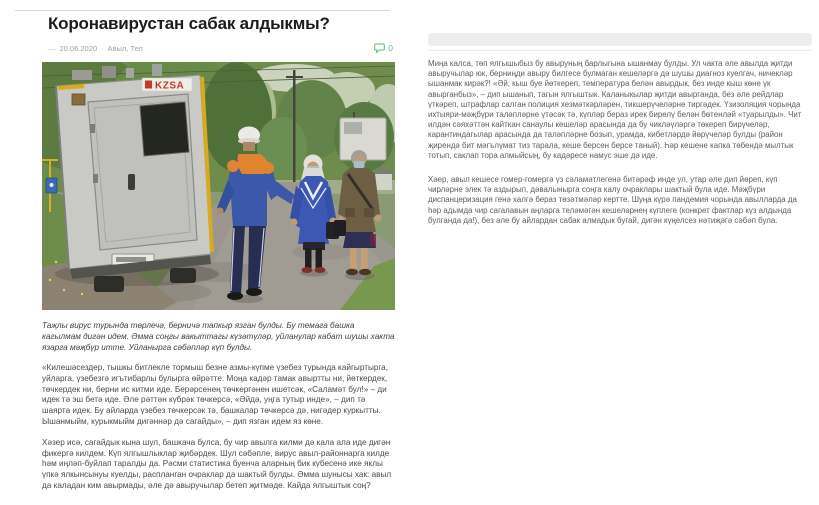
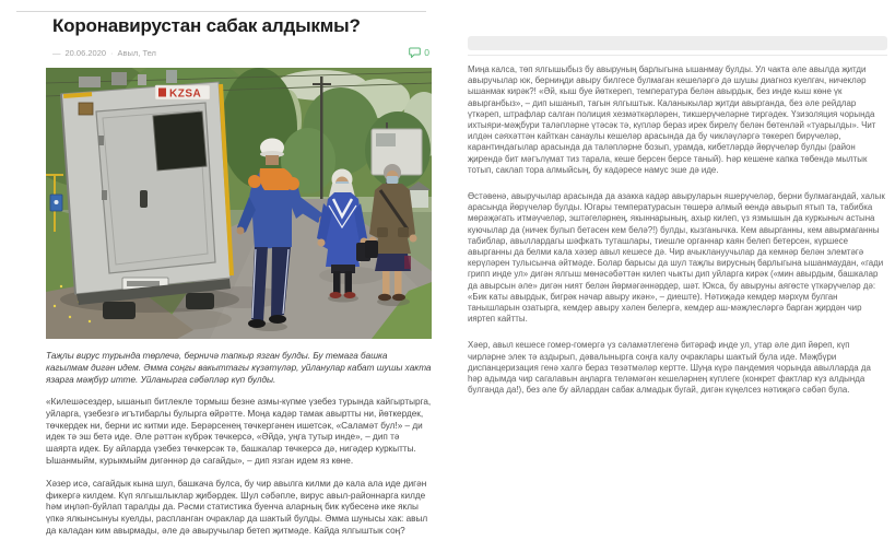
  Коронавирустан сабак алдыкмы?
  —
  20.06.2020
  Авыл, Тел
  0
  KZSA
  Таҗлы вирус турында төрлечә, берничә тапкыр язган булды. Бу темага башка кагылмам дигән идем. Әмма соңгы вакыттагы күзәтүләр, уйланулар кабат шушы хакта язарга мәҗбүр итте. Уйланырга сәбәпләр күп булды.
- «Килешәсездер, тышкы битлекле тормыш безне азмы-күпме үзебез турында кайгыртырга, уйларга, үзебезгә игътибарлы булырга өйрәтте. Моңа кадәр тамак авыртты ни, йөткердек, төчкердек ни, берни ис китми иде. Берәрсенең төчкергәнен ишетсәк, «Саламәт бул!» – ди идек тә эш бетә иде. Әле рәттән күбрәк төчкерсә, «Әйдә, уңга тутыр инде», – дип тә шаярта идек. Бу айларда үзебез төчкерсәк тә, башкалар төчкерсә дә, нигәдер куркытты. Ышанмыйм, курыкмыйм дигәннәр дә сагайды», – дип язган идем яз көне.
+ «Килешәсездер, ышанып битлекле тормыш безне азмы-күпме үзебез турында кайгыртырга, уйларга, үзебезгә игътибарлы булырга өйрәтте. Моңа кадәр тамак авыртты ни, йөткердек, төчкердек ни, берни ис китми иде. Берәрсенең төчкергәнен ишетсәк, «Саламәт бул!» – ди идек тә эш бетә иде. Әле рәттән күбрәк төчкерсә, «Әйдә, уңга тутыр инде», – дип тә шаярта идек. Бу айларда үзебез төчкерсәк тә, башкалар төчкерсә дә, нигәдер куркытты. Ышанмыйм, курыкмыйм дигәннәр дә сагайды», – дип язган идем яз көне.
  Хәзер исә, сагайдык кына шул, башкача булса, бу чир авылга килми дә кала ала иде дигән фикергә килдем. Күп ялгышлыклар җибәрдек. Шул сәбәпле, вирус авыл-районнарга килде һәм иңләп-буйлап таралды да. Рәсми статистика буенча аларның бик күбесенә ике яклы үпкә ялкынсынуы куелды, распланган очраклар да шактый булды. Әмма шунысы хак: авыл да каладан ким авырмады, әле дә авыручылар бетеп җитмәде. Кайда ялгыштык соң?
  Миңа калса, төп ялгышыбыз бу авыруның барлыгына ышанмау булды. Ул чакта әле авылда җитди авыручылар юк, берниңди авыру билгесе булмаган кешеләргә дә шушы диагноз куелгач, ничекләр ышанмак кирәк?! «Әй, кыш буе йөткереп, температура белән авырдык, без инде кыш көне үк авырганбыз», – дип ышанып, тагын ялгыштык. Каланыкылар җитди авырганда, без әле рейдлар үткәреп, штрафлар салган полиция хезмәткәрләрен, тикшерүчеләрне тиргәдек. Үзизоляция чорында ихтыяри-мәҗбүри таләпләрне үтәсәк тә, күпләр бераз ирек бирелү белән бөтенләй «туарылды». Чит илдән сәяхәттән кайткан санаулы кешеләр арасында да бу чикләүләргә төкереп бирүчеләр, карантиндагылар арасында да таләпләрне бозып, урамда, кибетләрдә йөрүчеләр булды (район җирендә бит мәгълүмат тиз тарала, кеше берсен берсе таный). Һәр кешене капка төбендә мылтык тотып, саклап тора алмыйсың, бу кадәресе намус эше дә иде.
+ Өстәвенә, авыручылар арасында да азакка кадәр авыруларын яшерүчеләр, берни булмагандай, халык арасында йөрүчеләр булды. Югары температурасын төшерә алмый өендә авырып ятып та, табибка мөрәҗәгать итмәүчеләр, эштәгеләрнең, якыннарының, ахыр килеп, үз язмышын да куркыныч астына куючылар да (ничек булып бетәсен кем белә?!) булды, кызганычка. Кем авырганны, кем авырмаганны табиблар, авыллардагы шәфкать туташлары, тиешле органнар каян белеп бетерсен, күршесе авырганны да белми кала хәзер авыл кешесе дә. Чир ачыклануучылар да кемнәр белән элемтәгә керүләрен тулысынча әйтмәде. Болар барысы да шул таҗлы вирусның барлыгына ышанмаудан, «гади грипп инде ул» дигән ялгыш мөнәсәбәттән килеп чыкты дип уйларга кирәк («мин авырдым, башкалар да авырсын әле» дигән ният белән йөрмәгәннәрдер, шәт. Юкса, бу авыруны аягөсте үткәрүчеләр дә: «Бик каты авырдык, бигрәк нәчар авыру икән», – диеште). Нәтиҗәдә кемдер мәрхүм булган танышларын озатырга, кемдер авыру хәлен белергә, кемдер аш-мәҗлесләргә барган җирдән чир ияртеп кайтты.
  Хәер, авыл кешесе гомер-гомергә үз сәламәтлегенә битәрәф инде ул, утар әле дип йөреп, күп чирләрне элек тә аздырып, дәвалынырга соңга калу очраклары шактый була иде. Мәҗбүри диспанцеризация генә халгә бераз төзәтмәләр кертте. Шуңа күрә пандемия чорында авылларда да һәр адымда чир сагалавын аңларга теләмәгән кешеләрнең күплеге (конкрет фактлар күз алдында булганда да!), без әле бу айлардан сабак алмадык бугай, дигән күңелсез нәтиҗәгә сәбәп була.
